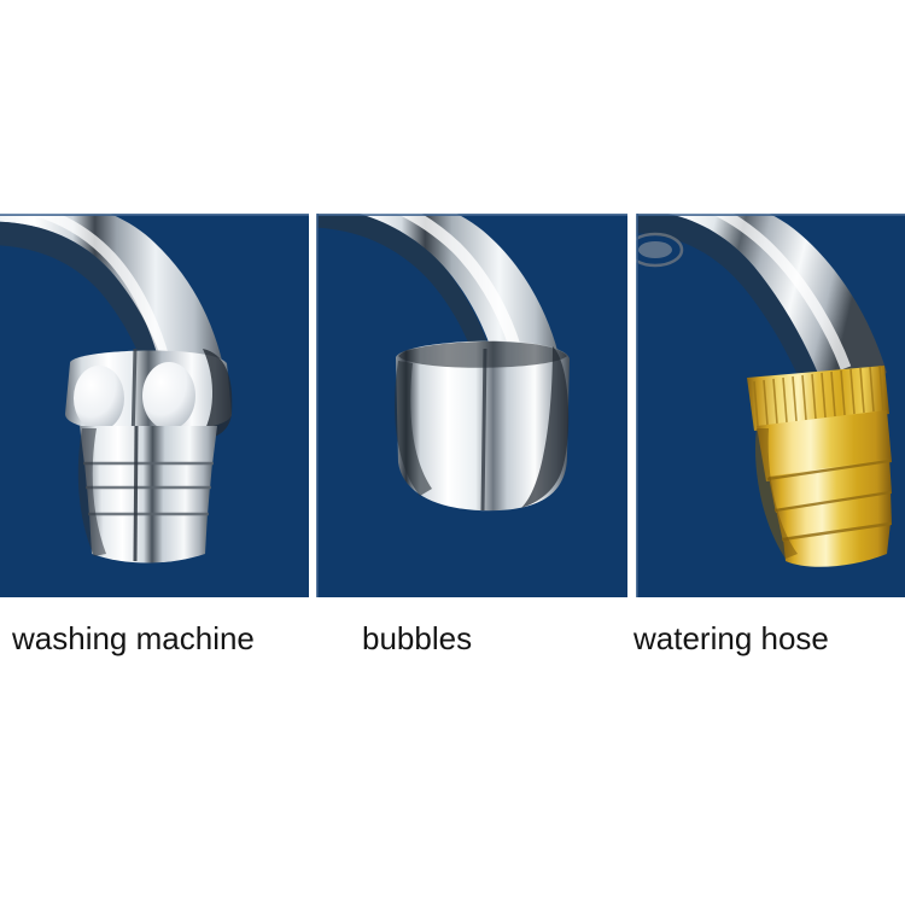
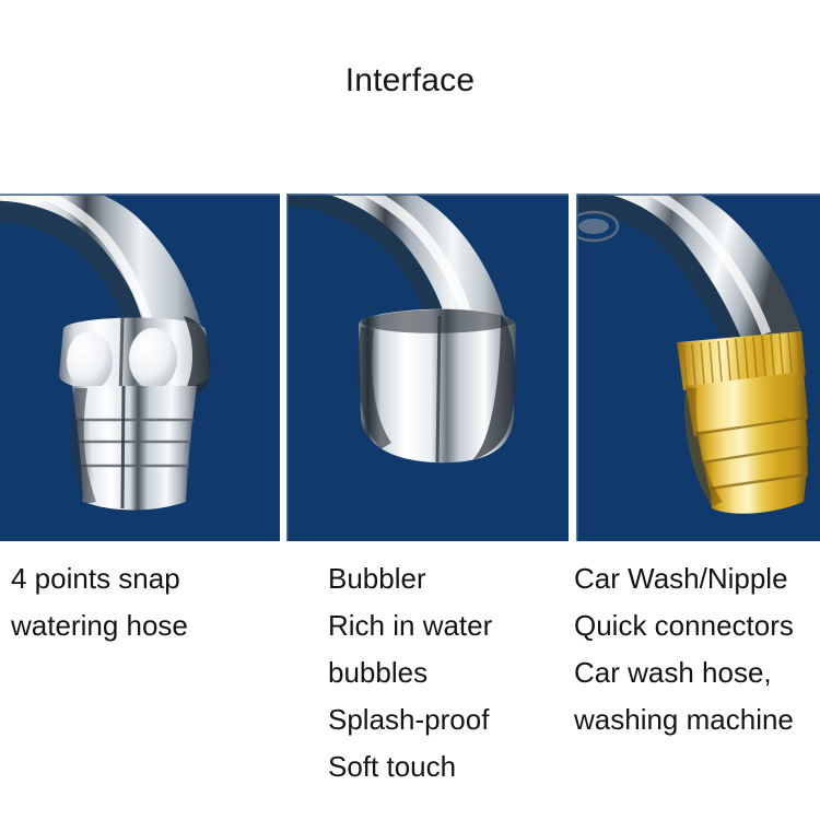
+ Interface
+ 4 points snap
- washing machine
+ watering hose
+ Bubbler
+ Rich in water
  bubbles
+ Splash-proof
+ Soft touch
+ Car Wash/Nipple
+ Quick connectors
+ Car wash hose,
- watering hose
+ washing machine
